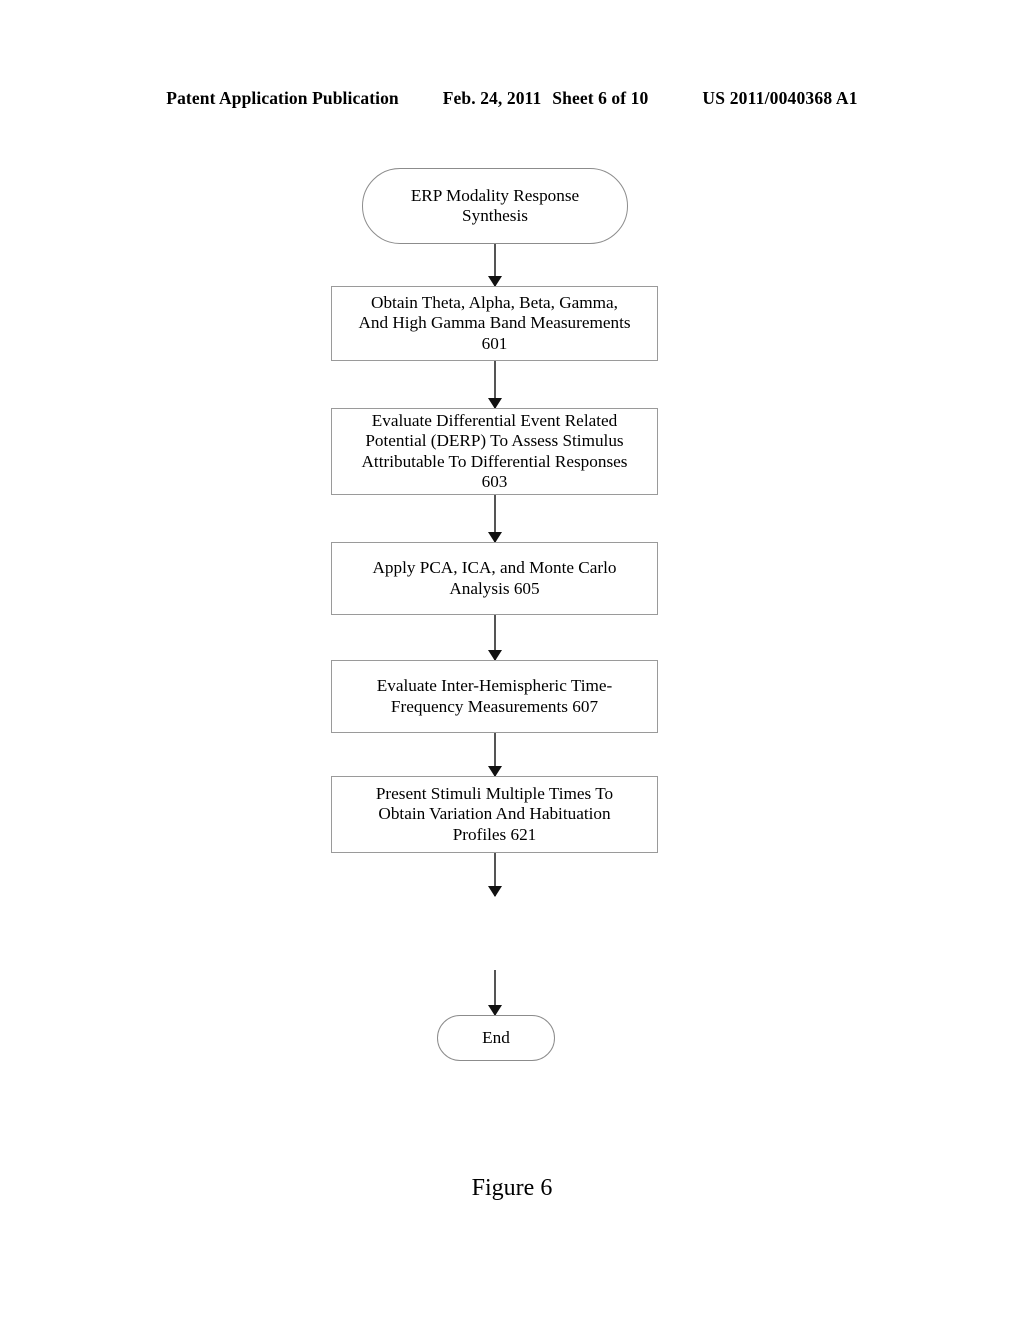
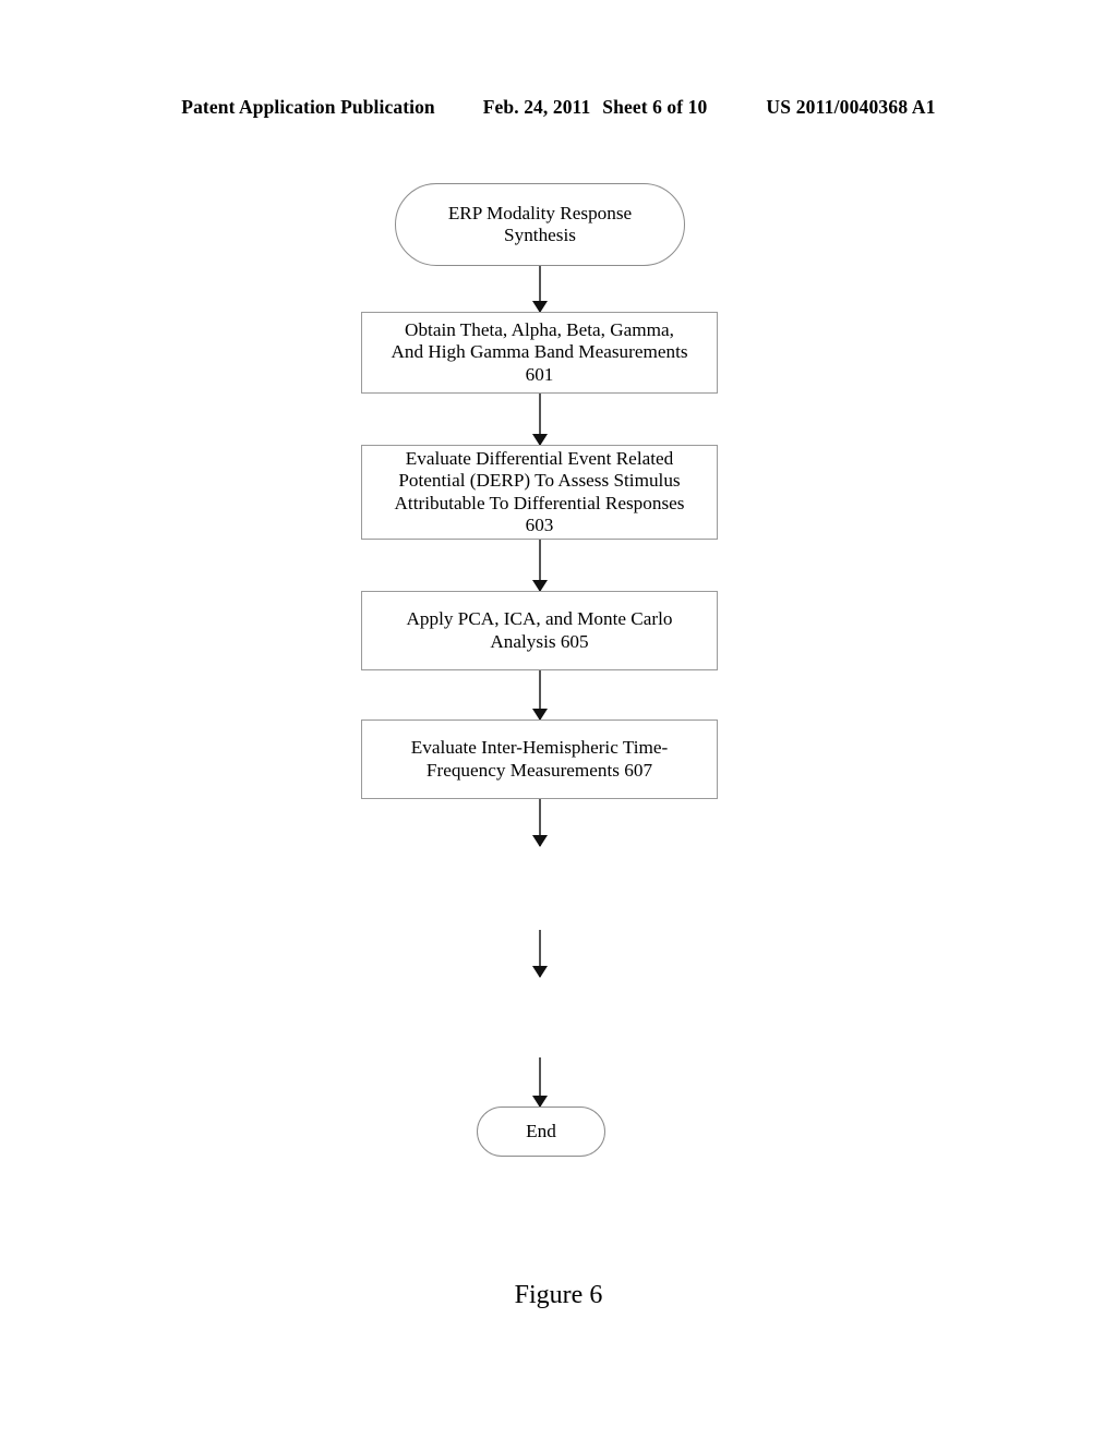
  Patent Application Publication
  Feb. 24, 2011
  Sheet 6 of 10
  US 2011/0040368 A1
  ERP Modality Response
  Synthesis
  Obtain Theta, Alpha, Beta, Gamma,
  And High Gamma Band Measurements
  601
  Evaluate Differential Event Related
  Potential (DERP) To Assess Stimulus
  Attributable To Differential Responses
  603
  Apply PCA, ICA, and Monte Carlo
  Analysis 605
  Evaluate Inter-Hemispheric Time-
  Frequency Measurements 607
- Present Stimuli Multiple Times To
- Obtain Variation And Habituation
- Profiles 621
  End
  Figure 6
